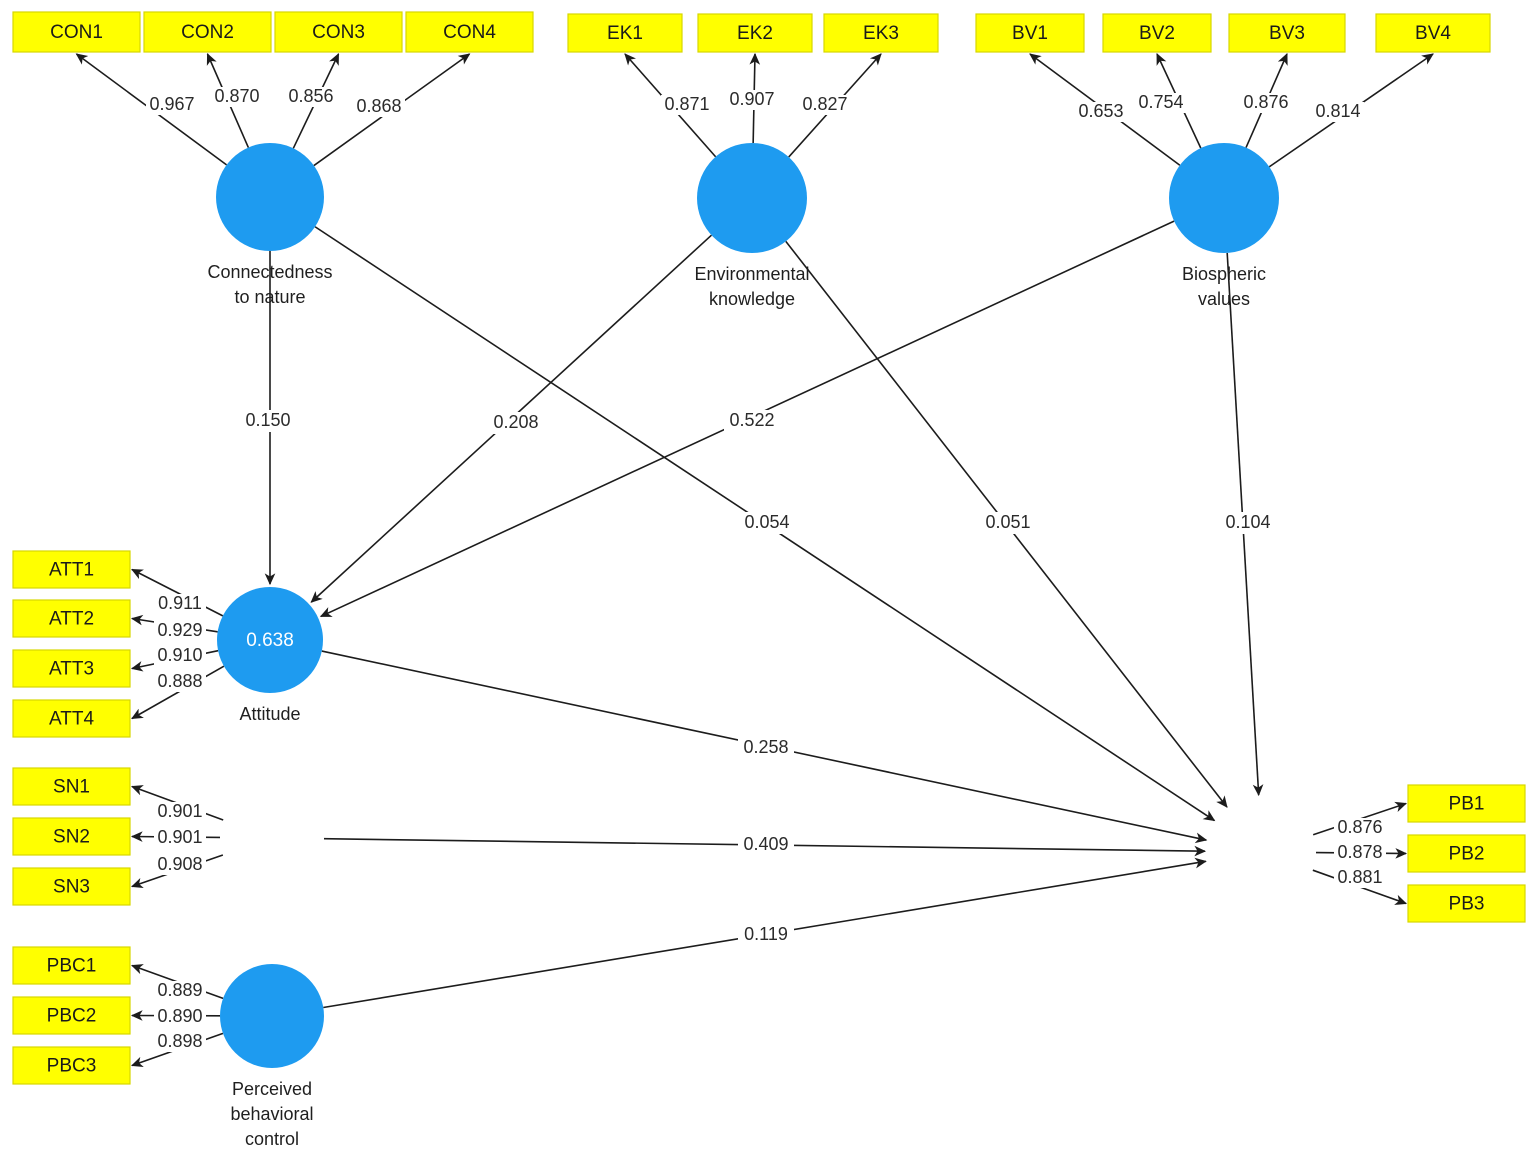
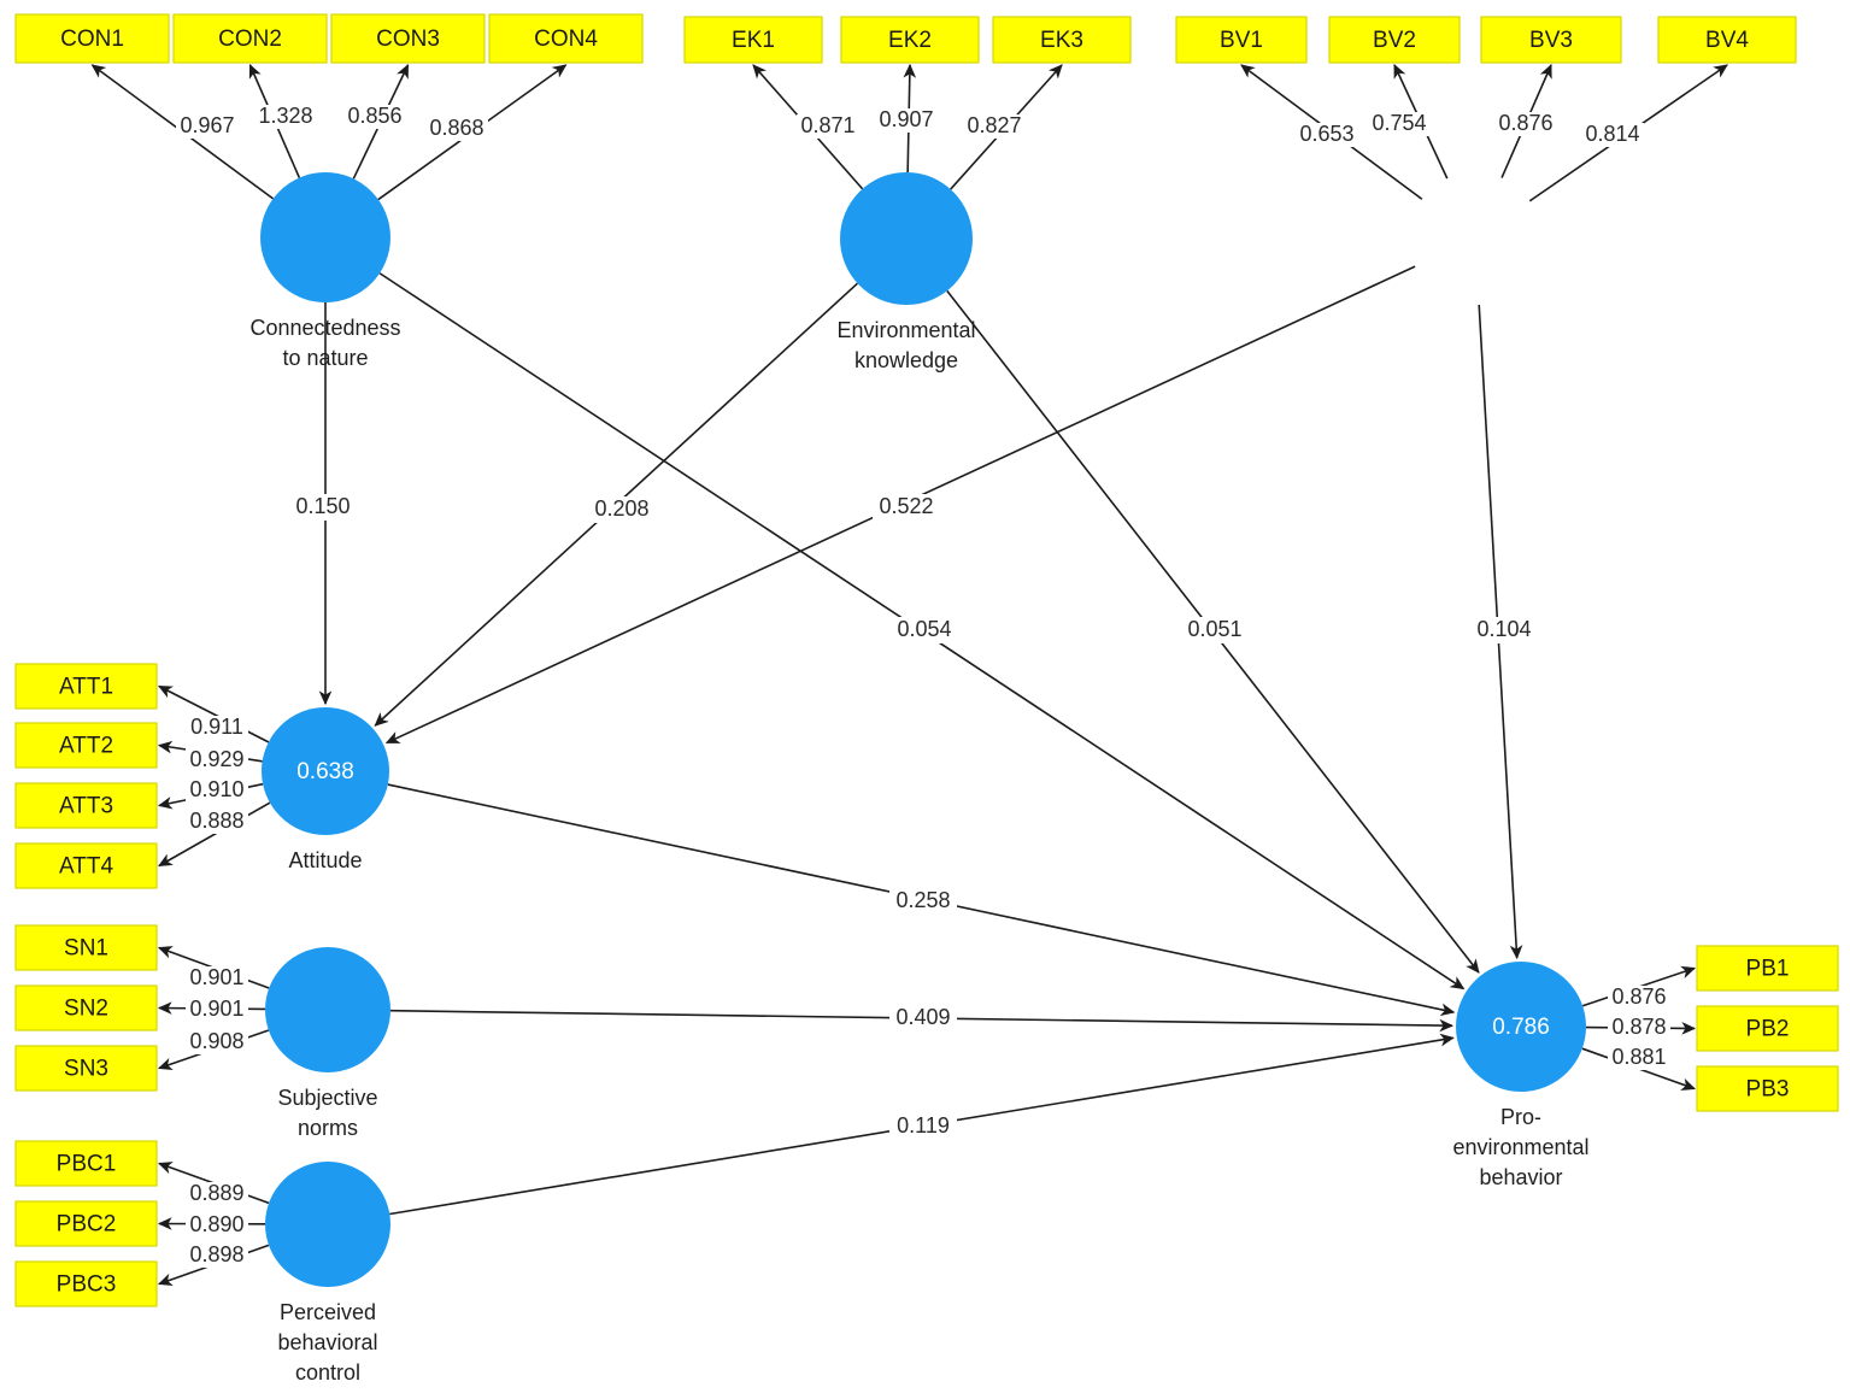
  CON1
  CON2
  CON3
  CON4
  EK1
  EK2
  EK3
  BV1
  BV2
  BV3
  BV4
  ATT1
  ATT2
  ATT3
  ATT4
  SN1
  SN2
  SN3
  PBC1
  PBC2
  PBC3
  PB1
  PB2
  PB3
  Connectedness
  to nature
  Environmental
  knowledge
- Biospheric
- values
  0.638
  Attitude
+ Subjective
+ norms
  Perceived
  behavioral
  control
+ 0.786
+ Pro-
+ environmental
+ behavior
  0.967
- 0.870
+ 1.328
  0.856
  0.868
  0.871
  0.907
  0.827
  0.653
  0.754
  0.876
  0.814
  0.911
  0.929
  0.910
  0.888
  0.901
  0.901
  0.908
  0.889
  0.890
  0.898
  0.876
  0.878
  0.881
  0.150
  0.208
  0.522
  0.054
  0.051
  0.104
  0.258
  0.409
  0.119
